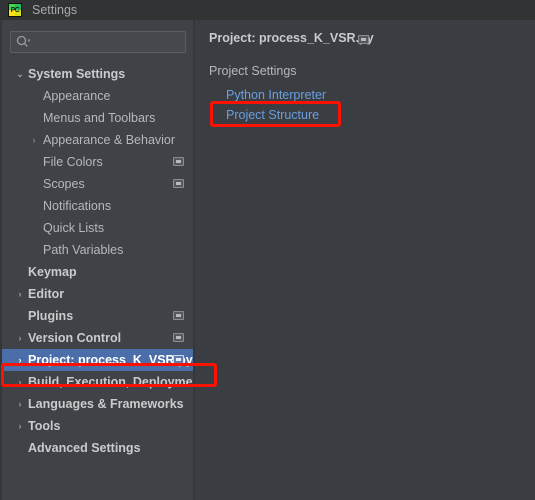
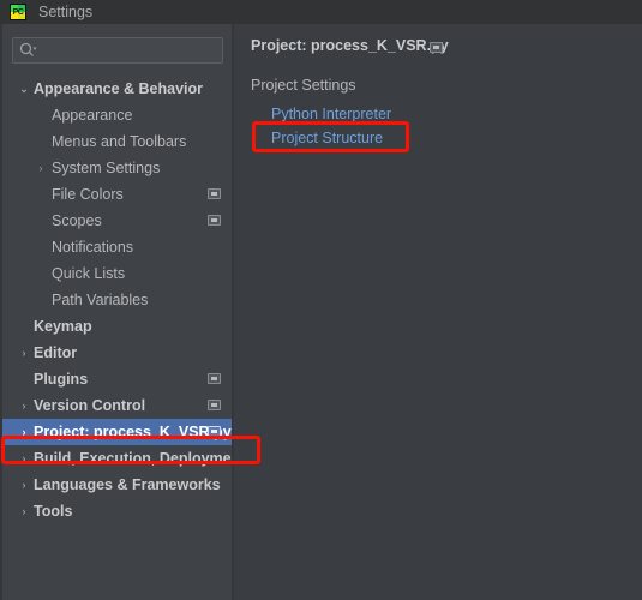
  Settings
  ⌄
- System Settings
+ Appearance & Behavior
  Appearance
  Menus and Toolbars
  ›
- Appearance & Behavior
+ System Settings
  File Colors
  Scopes
  Notifications
  Quick Lists
  Path Variables
  Keymap
  ›
  Editor
  Plugins
  ›
  Version Control
  ›
  Project: process_K_VSRy
  ›
  Build, Execution, Deployme
  ›
  Languages & Frameworks
  ›
  Tools
- Advanced Settings
  Project: process_K_VSRy
  Project Settings
  Python Interpreter
  Project Structure
